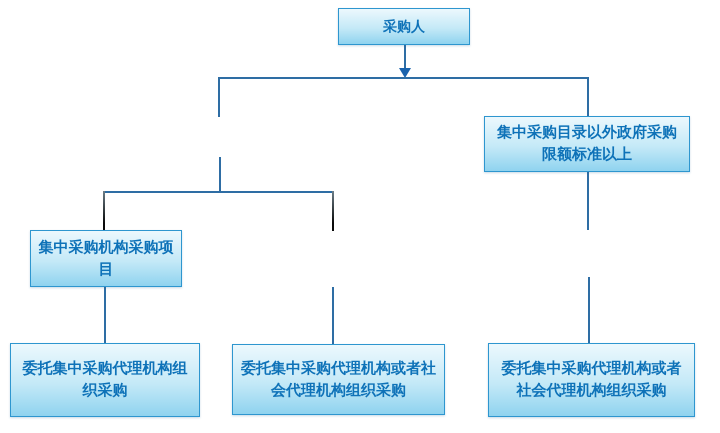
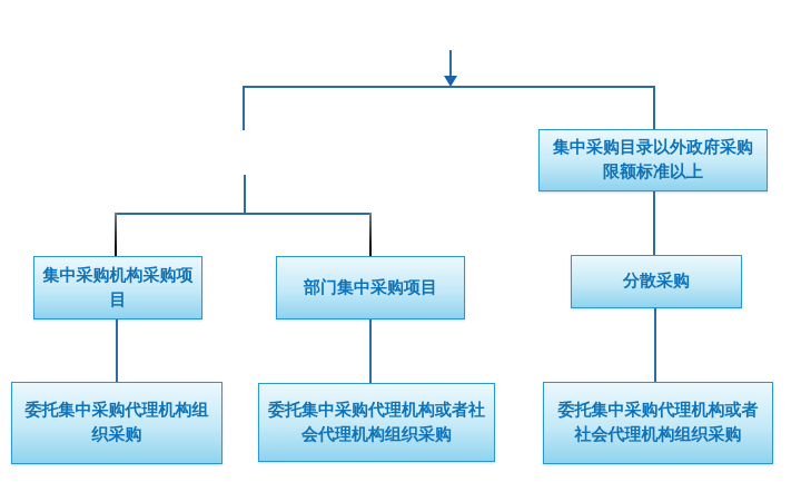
- 采购人
  集中采购目录以外政府采购限额标准以上
  集中采购机构采购项目
+ 部门集中采购项目
+ 分散采购
  委托集中采购代理机构组织采购
  委托集中采购代理机构或者社会代理机构组织采购
  委托集中采购代理机构或者社会代理机构组织采购
